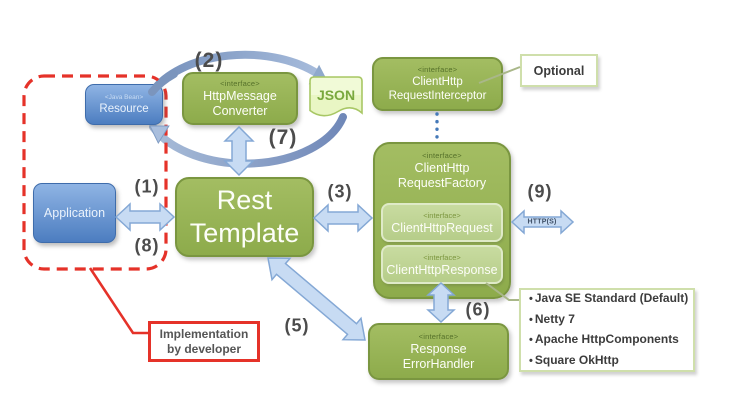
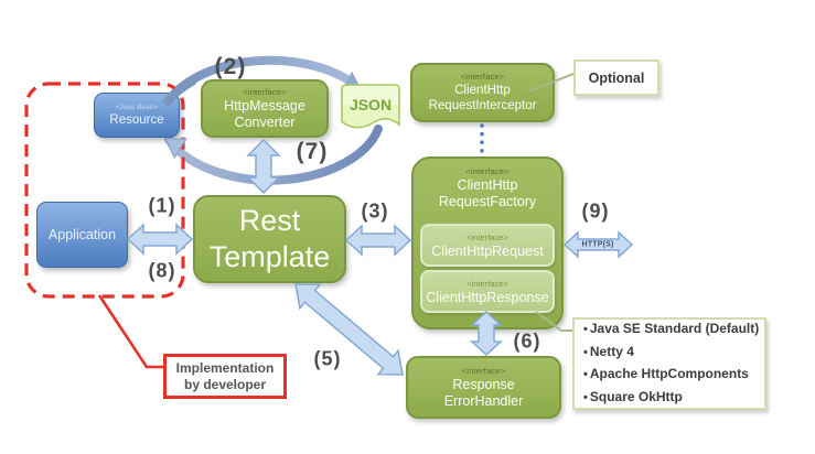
  Resource
  Application
  Rest
  Template
  <interface>
  HttpMessage
  Converter
  JSON
  <interface>
  ClientHttp
  RequestInterceptor
  Optional
  <interface>
  ClientHttp
  RequestFactory
  <interface>
  ClientHttpRequest
  <interface>
  ClientHttpResponse
  <interface>
  Response
  ErrorHandler
  Java SE Standard (Default)
- Netty 7
+ Netty 4
  Apache HttpComponents
  Square OkHttp
  Implementation
  by developer
  (1)
  (8)
  (2)
  (7)
  (3)
  (9)
  (5)
  (6)
